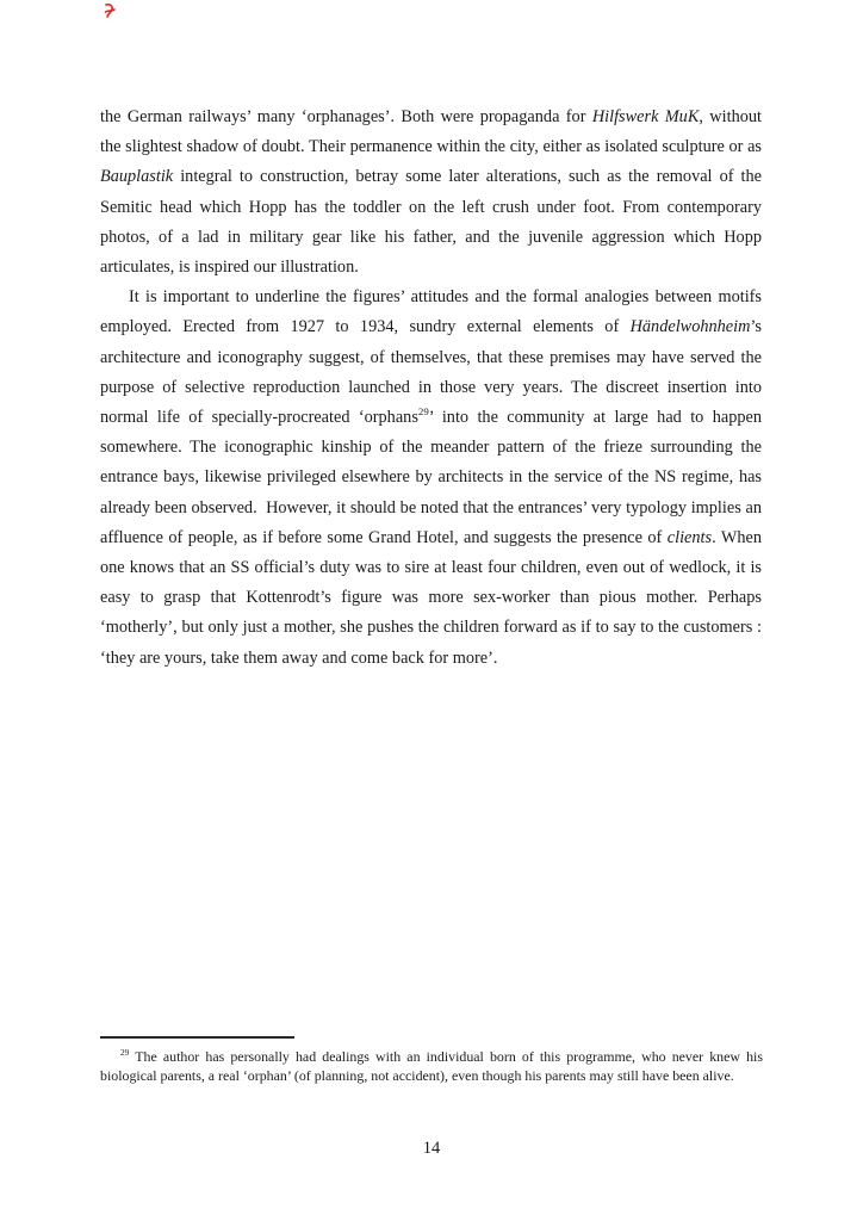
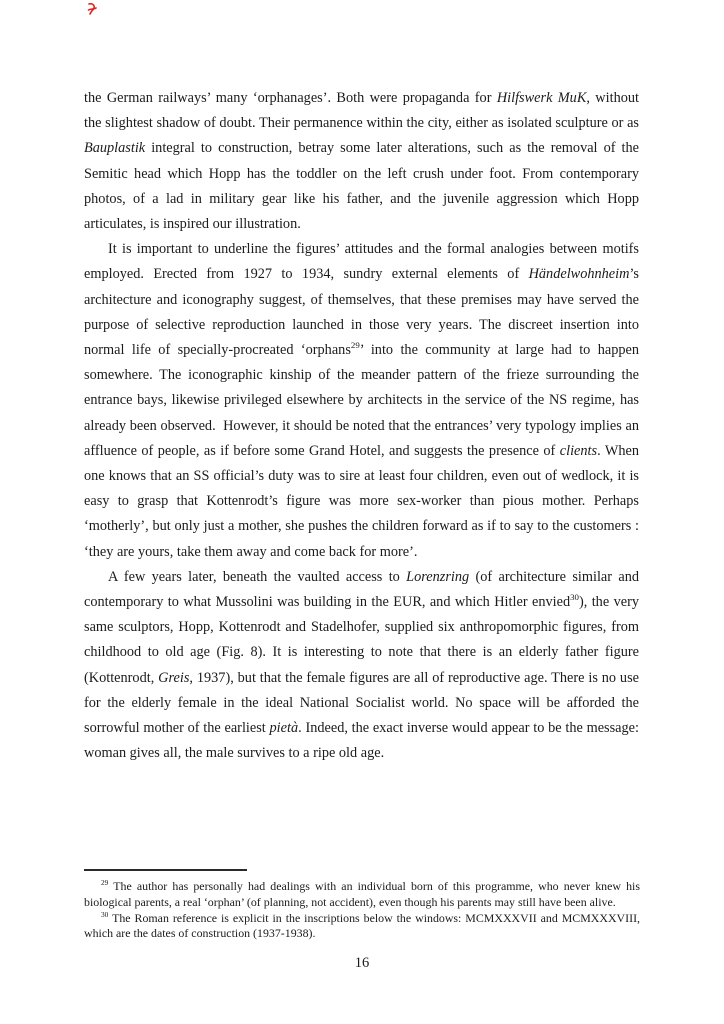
  the German railways’ many ‘orphanages’. Both were propaganda for Hilfswerk MuK, without the slightest shadow of doubt. Their permanence within the city, either as isolated sculpture or as Bauplastik integral to construction, betray some later alterations, such as the removal of the Semitic head which Hopp has the toddler on the left crush under foot. From contemporary photos, of a lad in military gear like his father, and the juvenile aggression which Hopp articulates, is inspired our illustration.
  It is important to underline the figures’ attitudes and the formal analogies between motifs employed. Erected from 1927 to 1934, sundry external elements of Händelwohnheim’s architecture and iconography suggest, of themselves, that these premises may have served the purpose of selective reproduction launched in those very years. The discreet insertion into normal life of specially-procreated ‘orphans29’ into the community at large had to happen somewhere. The iconographic kinship of the meander pattern of the frieze surrounding the entrance bays, likewise privileged elsewhere by architects in the service of the NS regime, has already been observed. However, it should be noted that the entrances’ very typology implies an affluence of people, as if before some Grand Hotel, and suggests the presence of clients. When one knows that an SS official’s duty was to sire at least four children, even out of wedlock, it is easy to grasp that Kottenrodt’s figure was more sex-worker than pious mother. Perhaps ‘motherly’, but only just a mother, she pushes the children forward as if to say to the customers : ‘they are yours, take them away and come back for more’.
+ A few years later, beneath the vaulted access to Lorenzring (of architecture similar and contemporary to what Mussolini was building in the EUR, and which Hitler envied30), the very same sculptors, Hopp, Kottenrodt and Stadelhofer, supplied six anthropomorphic figures, from childhood to old age (Fig. 8). It is interesting to note that there is an elderly father figure (Kottenrodt, Greis, 1937), but that the female figures are all of reproductive age. There is no use for the elderly female in the ideal National Socialist world. No space will be afforded the sorrowful mother of the earliest pietà. Indeed, the exact inverse would appear to be the message: woman gives all, the male survives to a ripe old age.
  29 The author has personally had dealings with an individual born of this programme, who never knew his biological parents, a real ‘orphan’ (of planning, not accident), even though his parents may still have been alive.
+ 30 The Roman reference is explicit in the inscriptions below the windows: MCMXXXVII and MCMXXXVIII, which are the dates of construction (1937-1938).
- 14
+ 16
